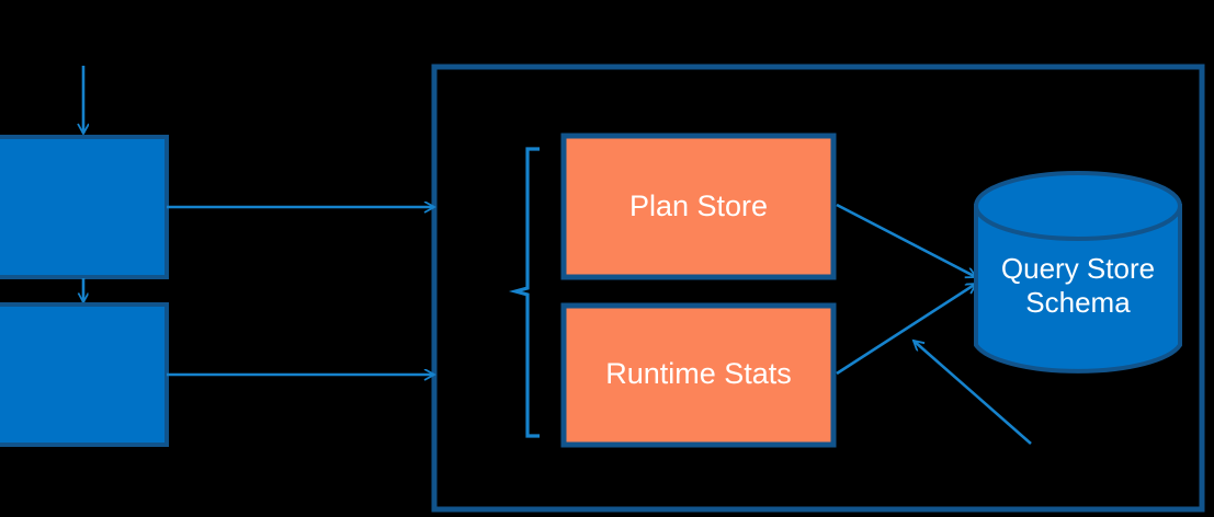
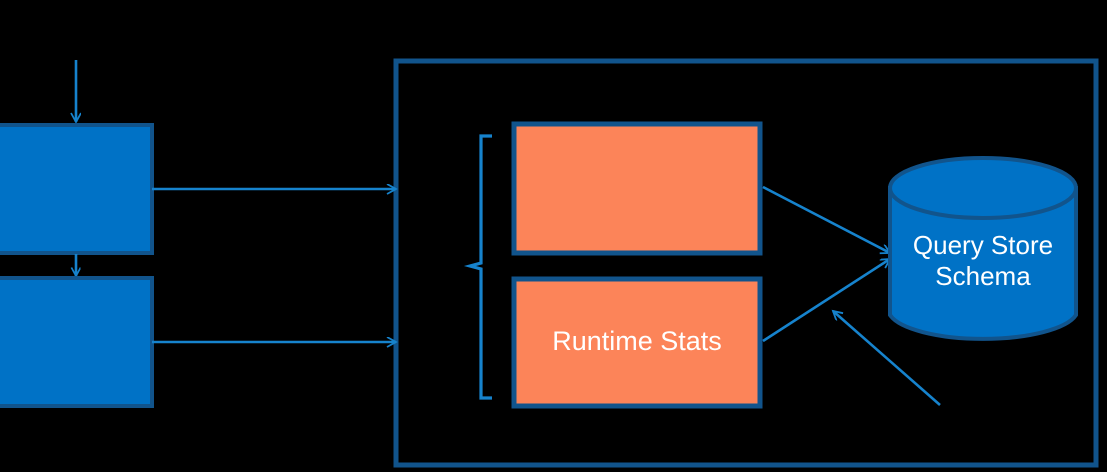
- Plan Store
  Runtime Stats
  Query Store
  Schema
